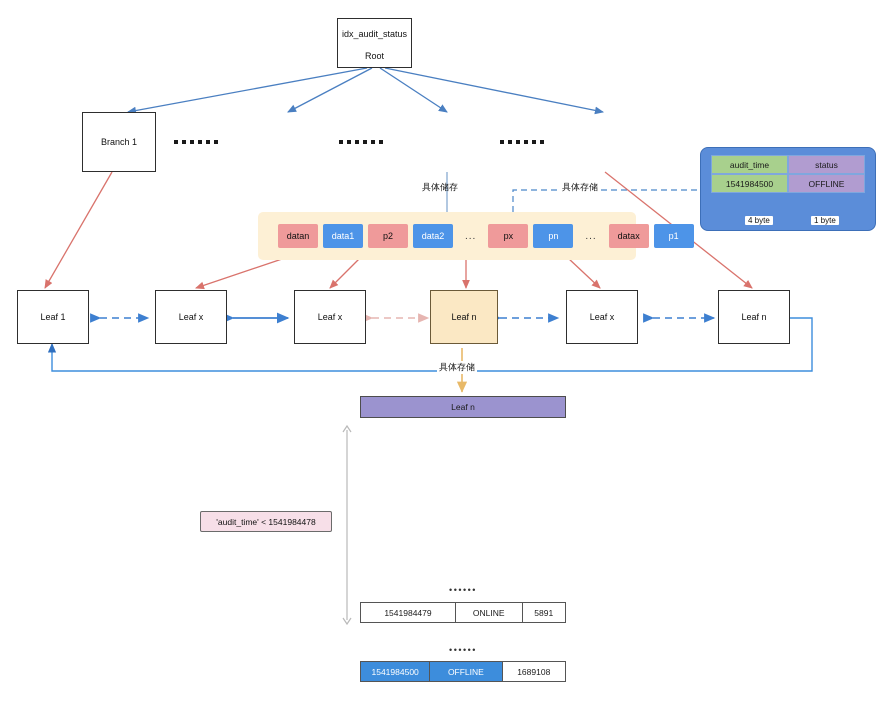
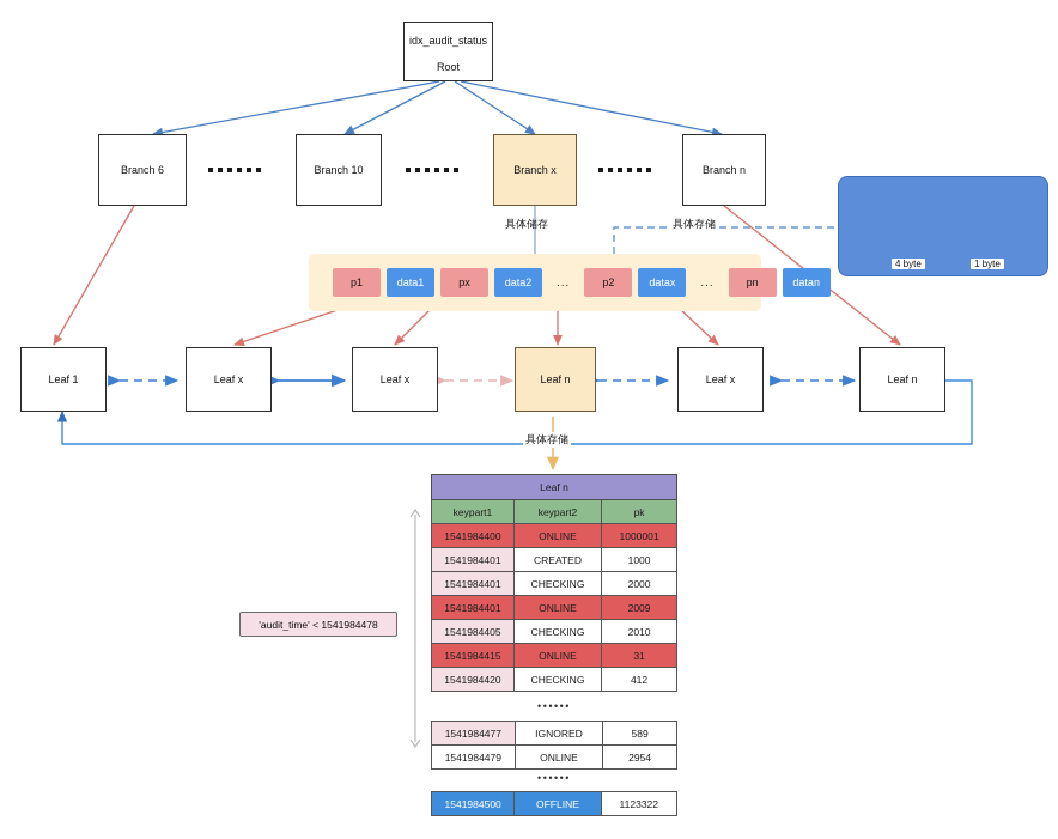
  idx_audit_status
  Root
- Branch 1
+ Branch 6
+ Branch 10
+ Branch x
+ Branch n
  具体储存
  具体存储
  具体存储
- datan
+ p1
  data1
- p2
+ px
  data2
  ...
- px
+ p2
- pn
+ datax
  ...
- datax
+ pn
- p1
+ datan
- audit_time
- status
- 1541984500
- OFFLINE
  4 byte
  1 byte
  Leaf 1
  Leaf x
  Leaf x
  Leaf n
  Leaf x
  Leaf n
  Leaf n
+ keypart1	keypart2	pk
+ 1541984400	ONLINE	1000001
+ 1541984401	CREATED	1000
+ 1541984401	CHECKING	2000
+ 1541984401	ONLINE	2009
+ 1541984405	CHECKING	2010
+ 1541984415	ONLINE	31
+ 1541984420	CHECKING	412
  ••••••
+ 1541984477	IGNORED	589
- 1541984479	ONLINE	5891
+ 1541984479	ONLINE	2954
  ••••••
- 1541984500	OFFLINE	1689108
+ 1541984500	OFFLINE	1123322
  'audit_time' < 1541984478
